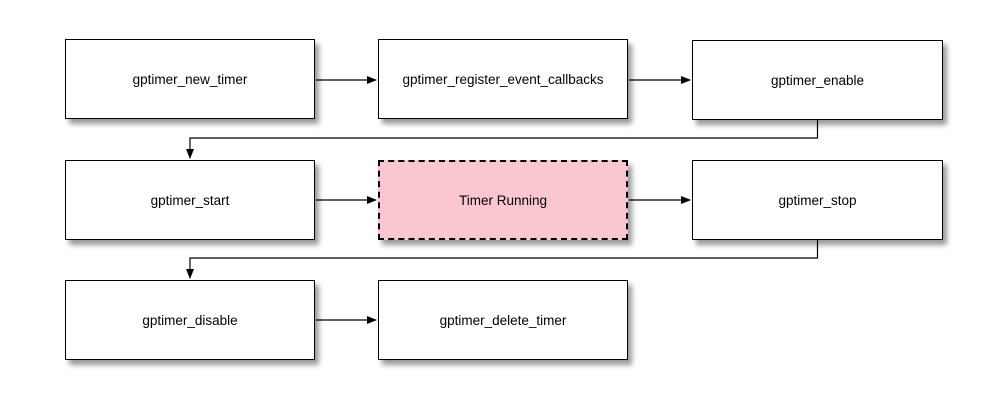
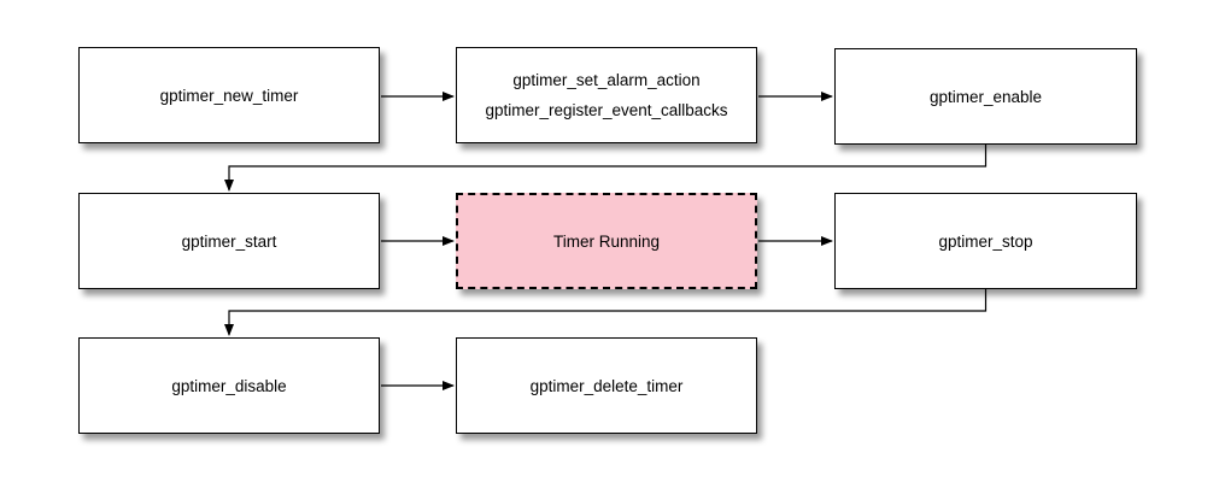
  gptimer_new_timer
+ gptimer_set_alarm_action
  gptimer_register_event_callbacks
  gptimer_enable
  gptimer_start
  Timer Running
  gptimer_stop
  gptimer_disable
  gptimer_delete_timer
